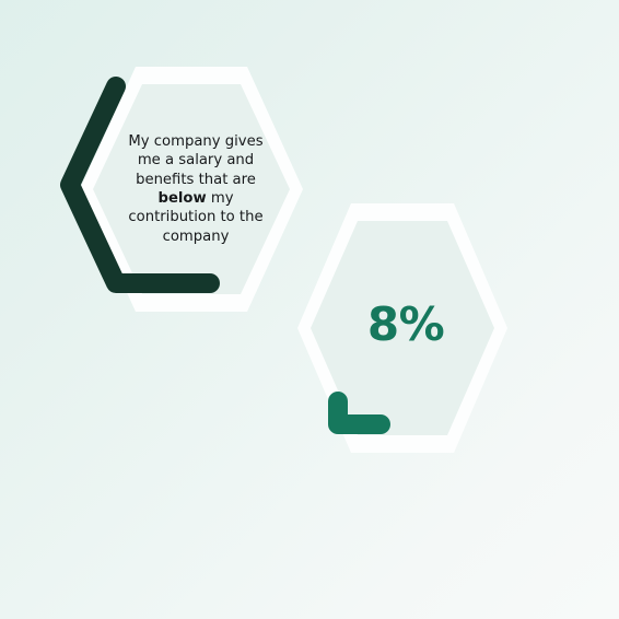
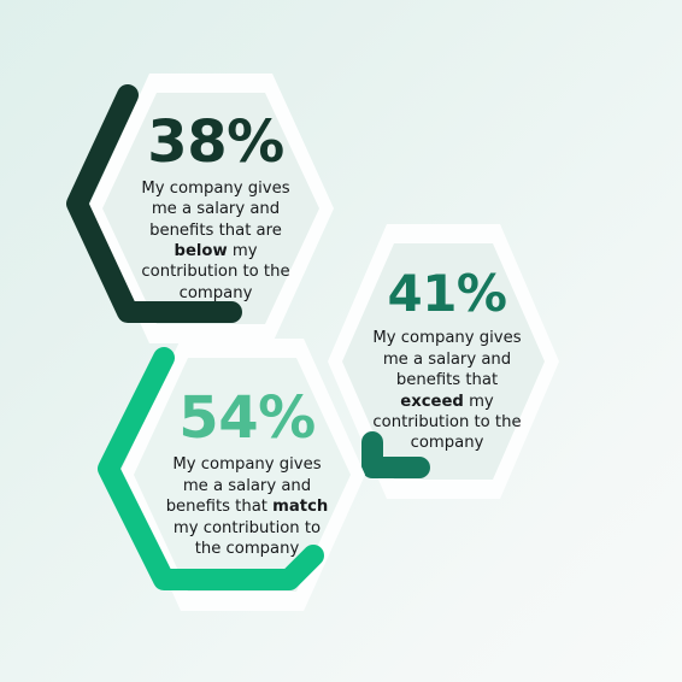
+ 38%
  My company gives me a salary and benefits that are below my contribution to the company
- 8%
+ 41%
+ My company gives me a salary and benefits that exceed my contribution to the company
+ 54%
+ My company gives me a salary and benefits that match my contribution to the company
